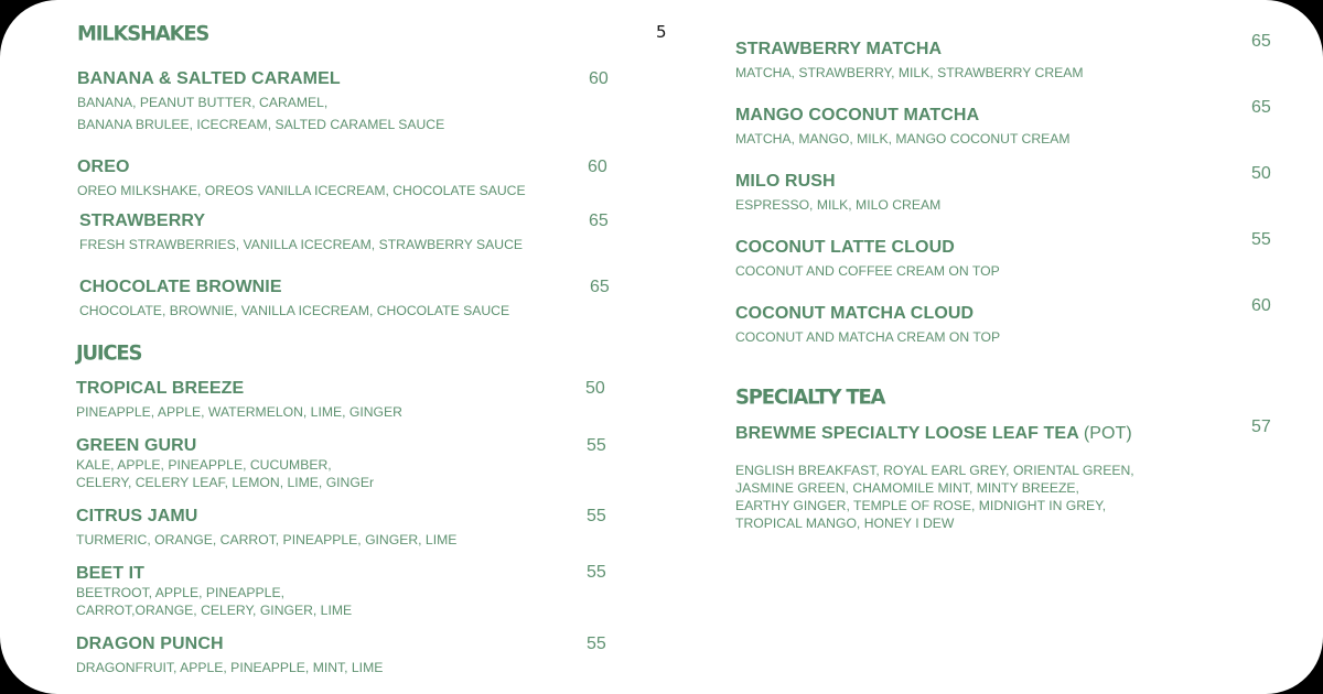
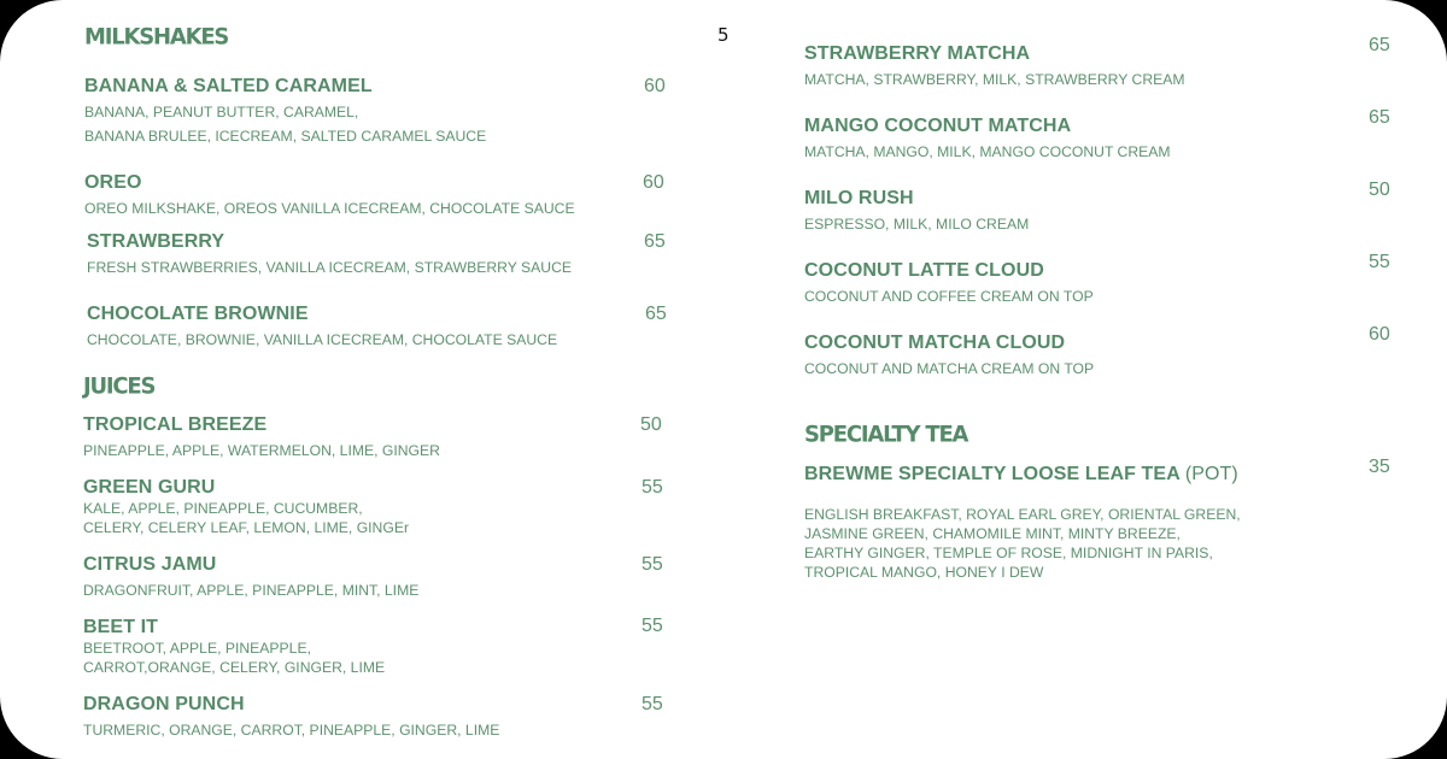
  5
  MILKSHAKES
  BANANA & SALTED CARAMEL
  60
  BANANA, PEANUT BUTTER, CARAMEL,
  BANANA BRULEE, ICECREAM, SALTED CARAMEL SAUCE
  OREO
  60
  OREO MILKSHAKE, OREOS VANILLA ICECREAM, CHOCOLATE SAUCE
  STRAWBERRY
  65
  FRESH STRAWBERRIES, VANILLA ICECREAM, STRAWBERRY SAUCE
  CHOCOLATE BROWNIE
  65
  CHOCOLATE, BROWNIE, VANILLA ICECREAM, CHOCOLATE SAUCE
  JUICES
  TROPICAL BREEZE
  50
  PINEAPPLE, APPLE, WATERMELON, LIME, GINGER
  GREEN GURU
  55
  KALE, APPLE, PINEAPPLE, CUCUMBER,
  CELERY, CELERY LEAF, LEMON, LIME, GINGEr
  CITRUS JAMU
  55
- TURMERIC, ORANGE, CARROT, PINEAPPLE, GINGER, LIME
+ DRAGONFRUIT, APPLE, PINEAPPLE, MINT, LIME
  BEET IT
  55
  BEETROOT, APPLE, PINEAPPLE,
  CARROT,ORANGE, CELERY, GINGER, LIME
  DRAGON PUNCH
  55
- DRAGONFRUIT, APPLE, PINEAPPLE, MINT, LIME
+ TURMERIC, ORANGE, CARROT, PINEAPPLE, GINGER, LIME
  STRAWBERRY MATCHA
  65
  MATCHA, STRAWBERRY, MILK, STRAWBERRY CREAM
  MANGO COCONUT MATCHA
  65
  MATCHA, MANGO, MILK, MANGO COCONUT CREAM
  MILO RUSH
  50
  ESPRESSO, MILK, MILO CREAM
  COCONUT LATTE CLOUD
  55
  COCONUT AND COFFEE CREAM ON TOP
  COCONUT MATCHA CLOUD
  60
  COCONUT AND MATCHA CREAM ON TOP
  SPECIALTY TEA
  BREWME SPECIALTY LOOSE LEAF TEA (POT)
- 57
+ 35
  ENGLISH BREAKFAST, ROYAL EARL GREY, ORIENTAL GREEN,
  JASMINE GREEN, CHAMOMILE MINT, MINTY BREEZE,
- EARTHY GINGER, TEMPLE OF ROSE, MIDNIGHT IN GREY,
+ EARTHY GINGER, TEMPLE OF ROSE, MIDNIGHT IN PARIS,
  TROPICAL MANGO, HONEY I DEW
